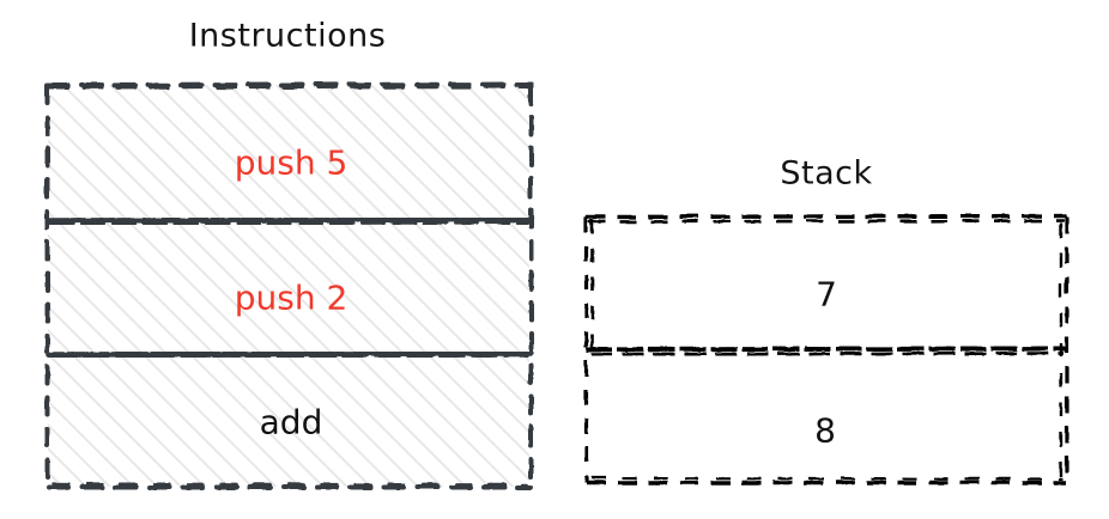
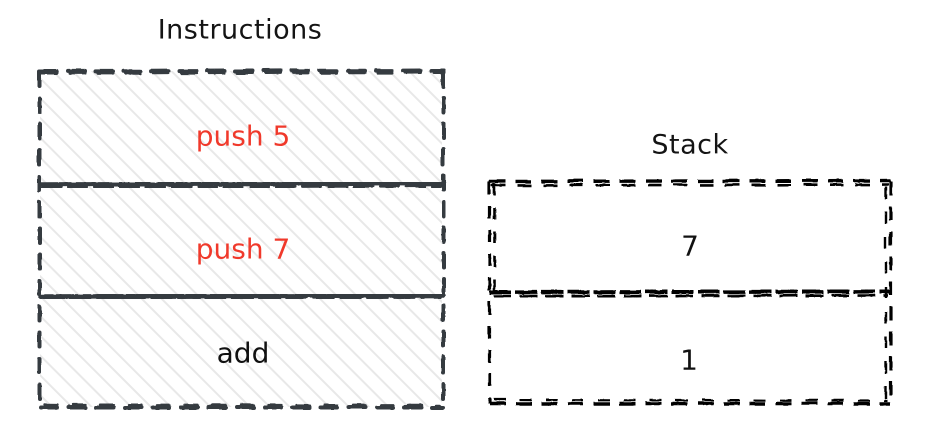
  Instructions
  Stack
  push 5
- push 2
+ push 7
  add
  7
- 8
+ 1
